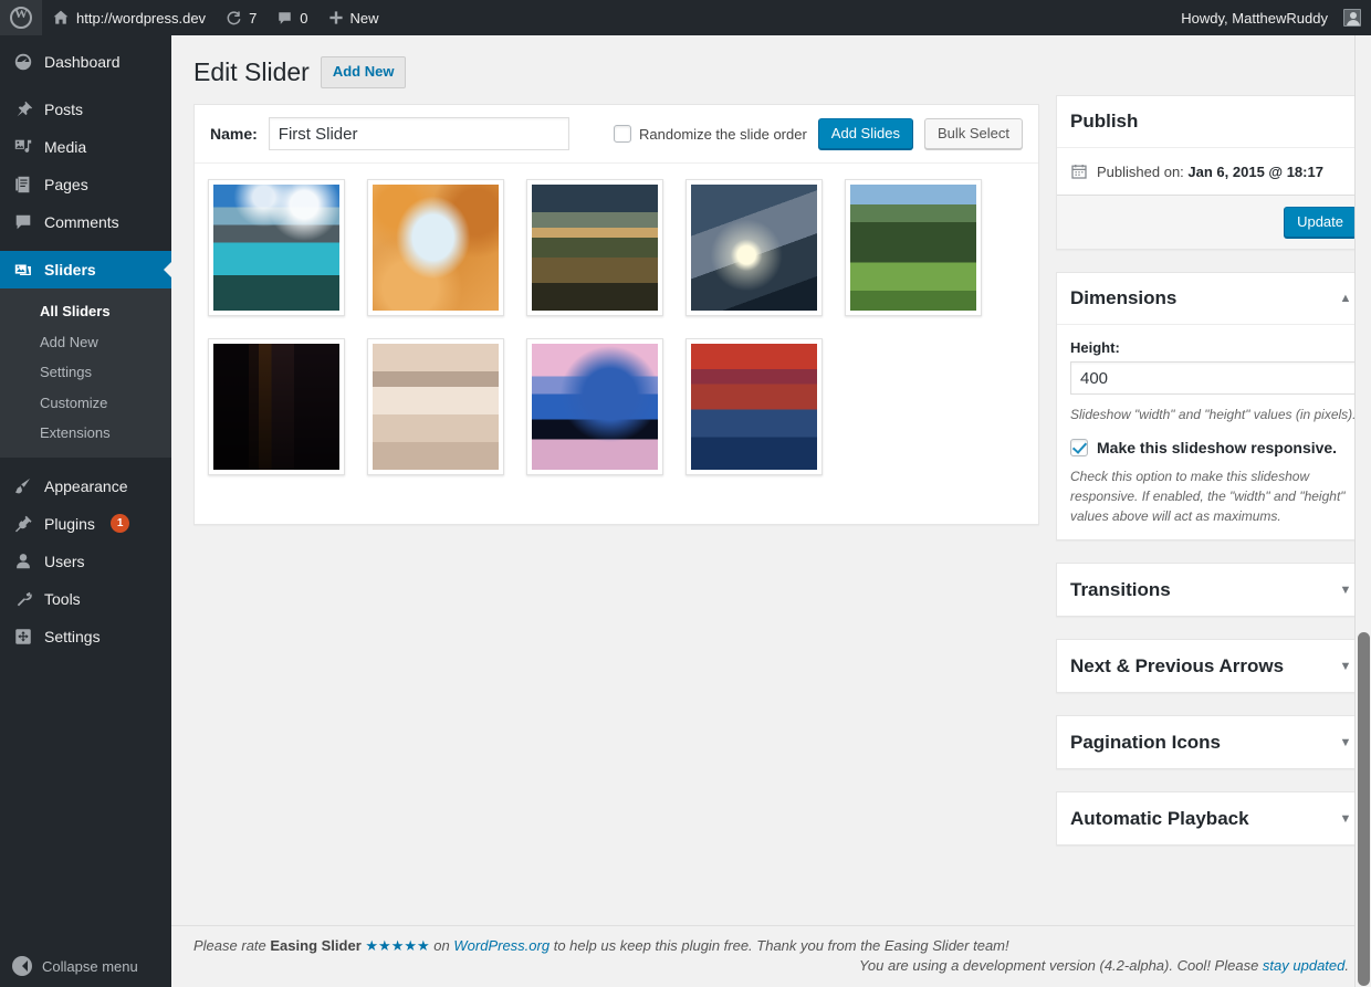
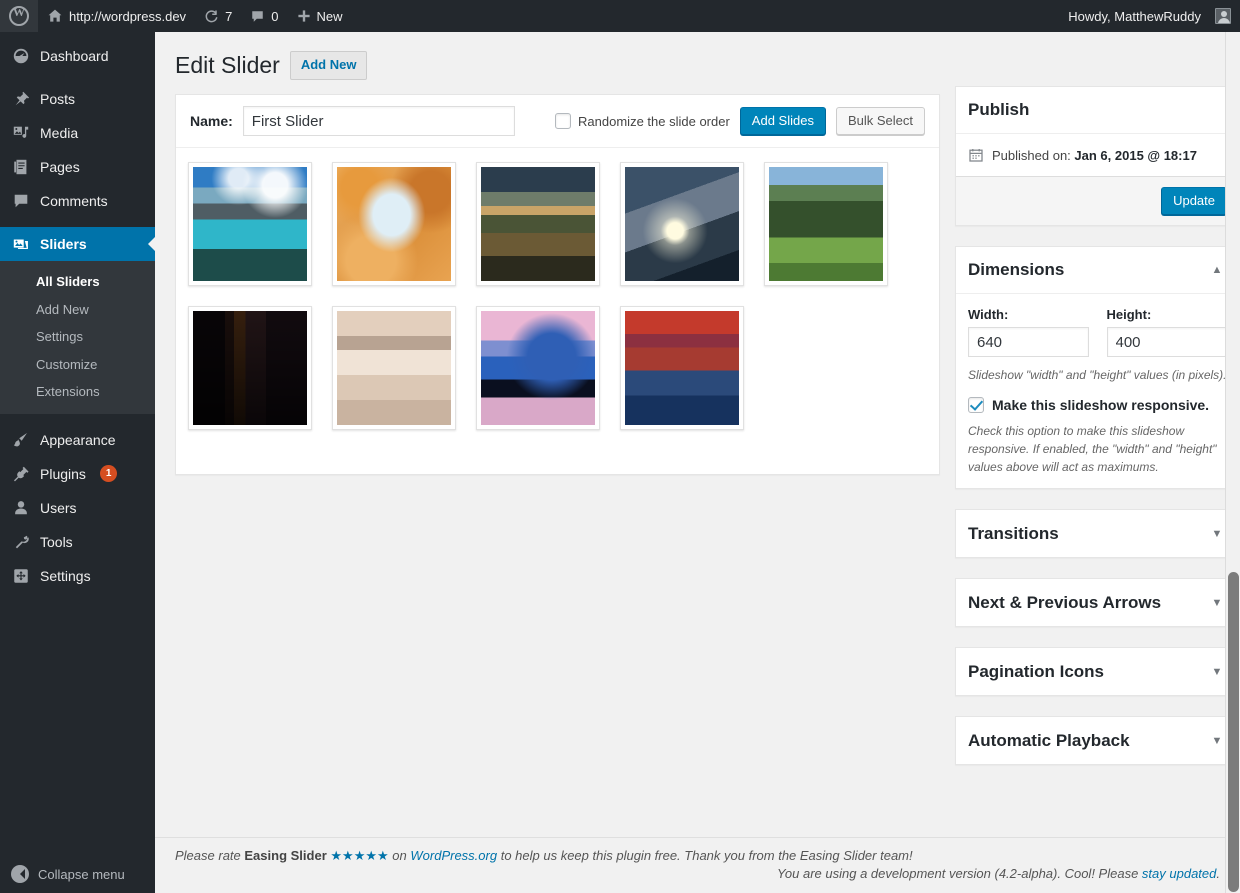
  http://wordpress.dev
  7
  0
  New
  Howdy, MatthewRuddy
  Dashboard
  Posts
  Media
  Pages
  Comments
  Sliders
  All Sliders
  Add New
  Settings
  Customize
  Extensions
  Appearance
  Plugins
  1
  Users
  Tools
  Settings
  Collapse menu
  Edit Slider
  Add New
  Publish
  Published on: Jan 6, 2015 @ 18:17
  Update
  Dimensions
  ▲
+ Width:
+ 640
  Height:
  400
  Slideshow "width" and "height" values (in pixels)
  Make this slideshow responsive.
  Check this option to make this slideshow responsive. If enabled, the "width" and "height" values above will act as maximums.
  Transitions
  ▼
  Next & Previous Arrows
  ▼
  Pagination Icons
  ▼
  Automatic Playback
  ▼
  Name:
  First Slider
  Randomize the slide order
  Add Slides
  Bulk Select
  Please rate Easing Slider ★★★★★ on WordPress.org to help us keep this plugin free. Thank you from the Easing Slider team!
  You are using a development version (4.2-alpha). Cool! Please stay updated.
